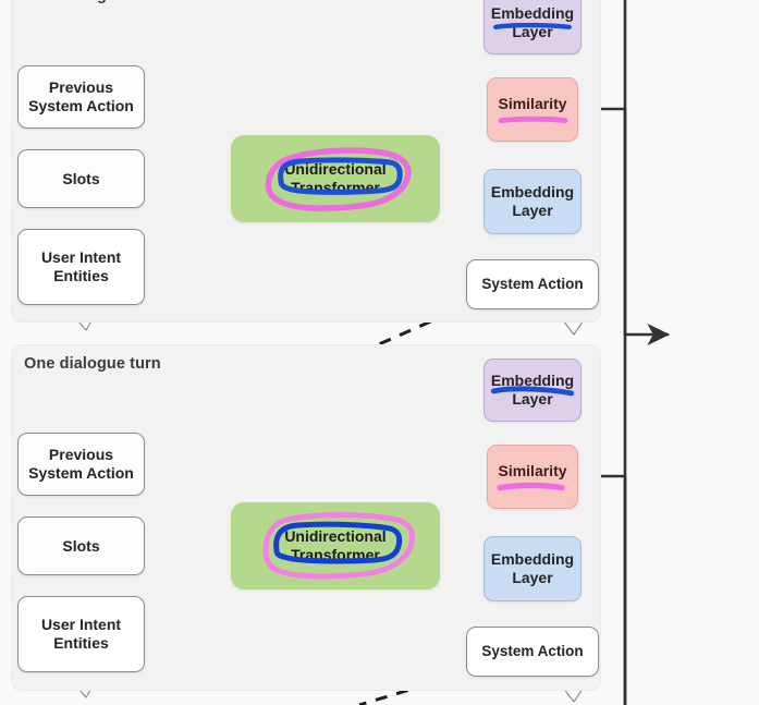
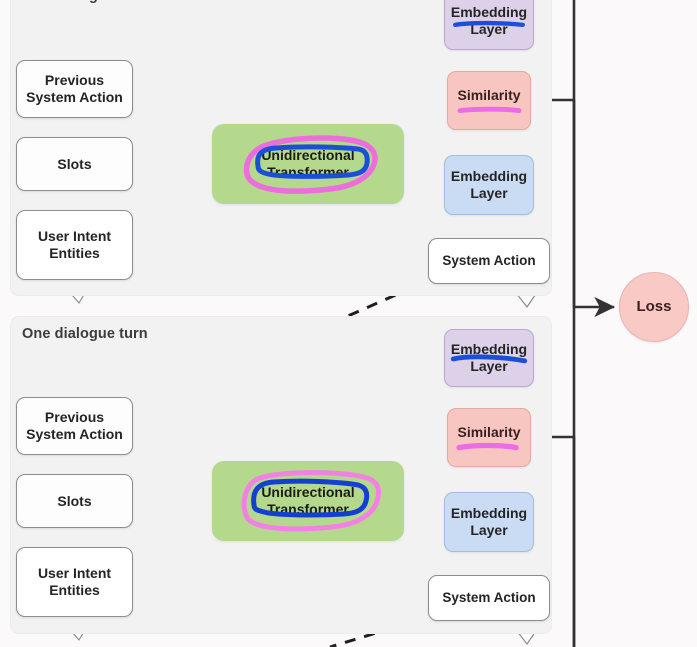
  Previous
  System Action
  Slots
  User Intent
  Entities
  Unidirectional
  Transformer
  Embedding
  Layer
  Similarity
  Embedding
  Layer
  System Action
  One dialogue turn
  Previous
  System Action
  Slots
  User Intent
  Entities
  Unidirectional
  Transformer
  Embedding
  Layer
  Similarity
  Embedding
  Layer
  System Action
+ Loss
